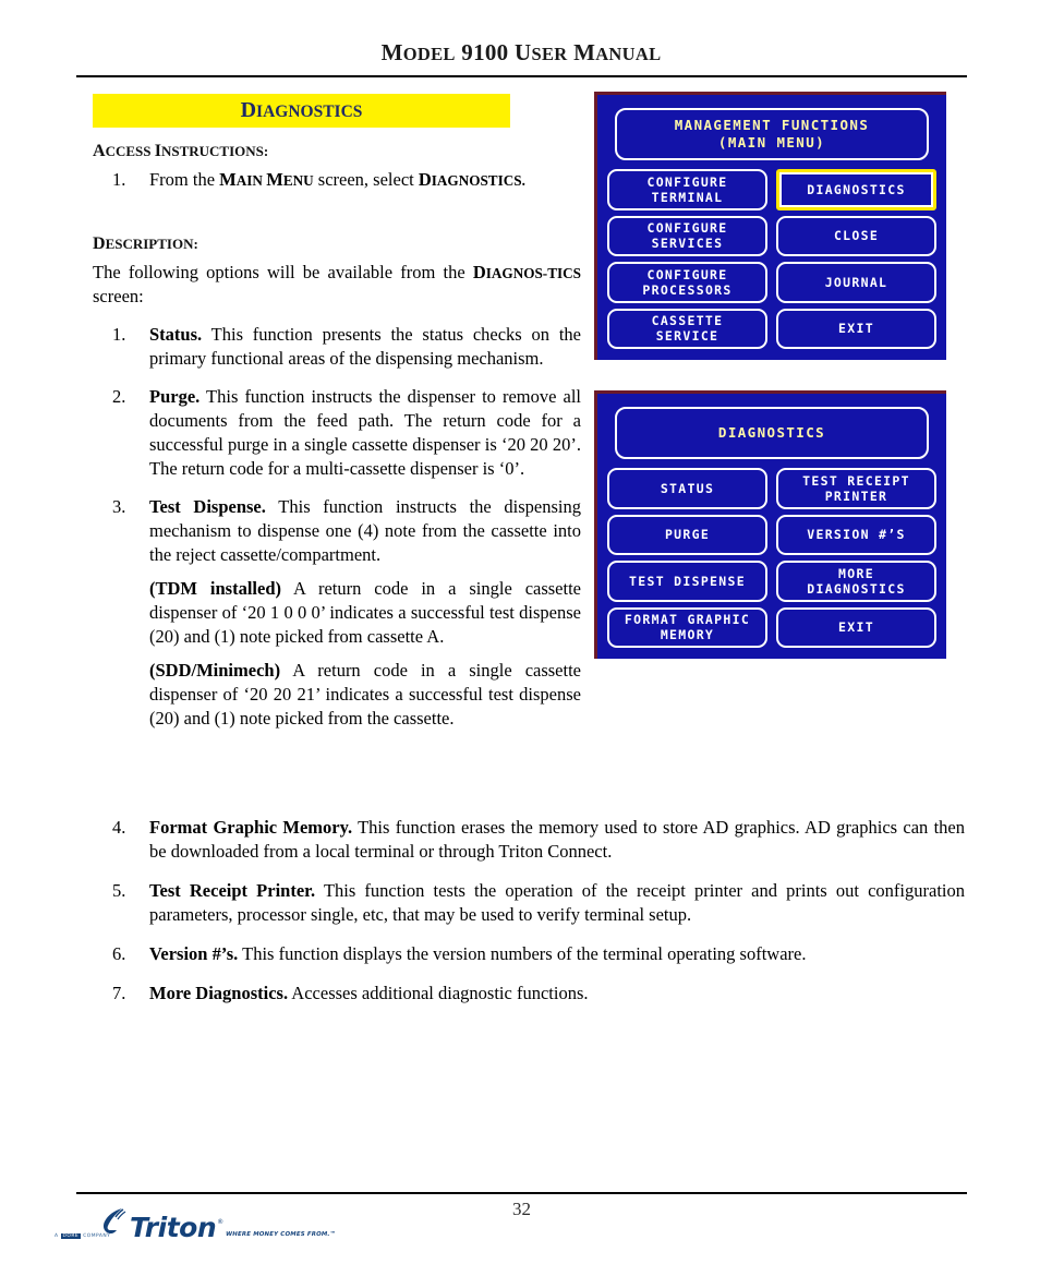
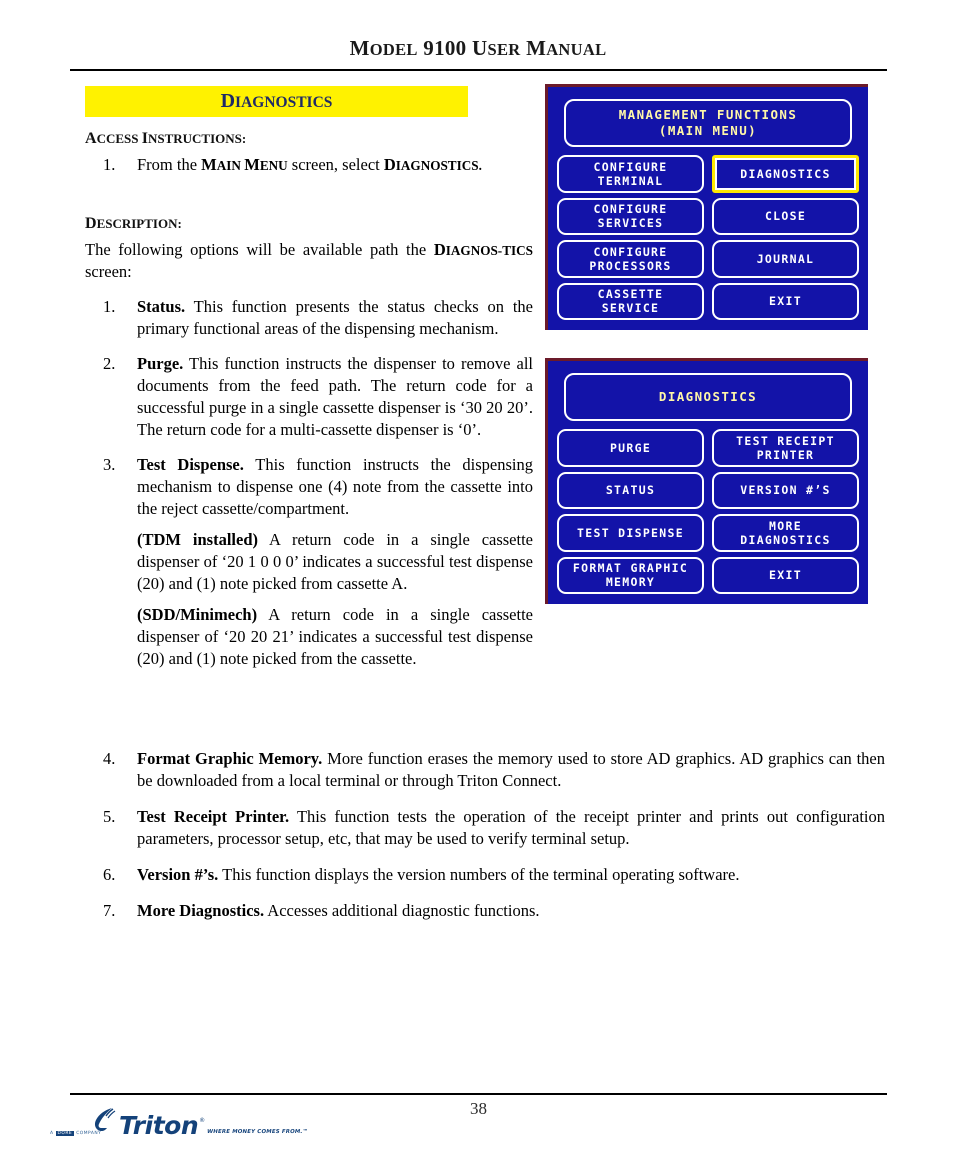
  MODEL 9100 USER MANUAL
  DIAGNOSTICS
  ACCESS INSTRUCTIONS:
  1.
  From the MAIN MENU screen, select DIAGNOSTICS.
  DESCRIPTION:
- The following options will be available from the DIAGNOS-TICS screen:
+ The following options will be available path the DIAGNOS-TICS screen:
  1.
  Status. This function presents the status checks on the primary functional areas of the dispensing mechanism.
  2.
- Purge. This function instructs the dispenser to remove all documents from the feed path. The return code for a successful purge in a single cassette dispenser is ‘20 20 20’. The return code for a multi-cassette dispenser is ‘0’.
+ Purge. This function instructs the dispenser to remove all documents from the feed path. The return code for a successful purge in a single cassette dispenser is ‘30 20 20’. The return code for a multi-cassette dispenser is ‘0’.
  3.
  Test Dispense. This function instructs the dispensing mechanism to dispense one (4) note from the cassette into the reject cassette/compartment.
  (TDM installed) A return code in a single cassette dispenser of ‘20 1 0 0 0’ indicates a successful test dispense (20) and (1) note picked from cassette A.
  (SDD/Minimech) A return code in a single cassette dispenser of ‘20 20 21’ indicates a successful test dispense (20) and (1) note picked from the cassette.
  4.
- Format Graphic Memory. This function erases the memory used to store AD graphics. AD graphics can then be downloaded from a local terminal or through Triton Connect.
+ Format Graphic Memory. More function erases the memory used to store AD graphics. AD graphics can then be downloaded from a local terminal or through Triton Connect.
  5.
- Test Receipt Printer. This function tests the operation of the receipt printer and prints out configuration parameters, processor single, etc, that may be used to verify terminal setup.
+ Test Receipt Printer. This function tests the operation of the receipt printer and prints out configuration parameters, processor setup, etc, that may be used to verify terminal setup.
  6.
  Version #’s. This function displays the version numbers of the terminal operating software.
  7.
  More Diagnostics. Accesses additional diagnostic functions.
  MANAGEMENT FUNCTIONS
  (MAIN MENU)
  CONFIGURE
  TERMINAL
  DIAGNOSTICS
  CONFIGURE
  SERVICES
  CLOSE
  CONFIGURE
  PROCESSORS
  JOURNAL
  CASSETTE
  SERVICE
  EXIT
  DIAGNOSTICS
- STATUS
+ PURGE
  TEST RECEIPT
  PRINTER
- PURGE
+ STATUS
  VERSION #’S
  TEST DISPENSE
  MORE
  DIAGNOSTICS
  FORMAT GRAPHIC
  MEMORY
  EXIT
- 32
+ 38
  Triton
